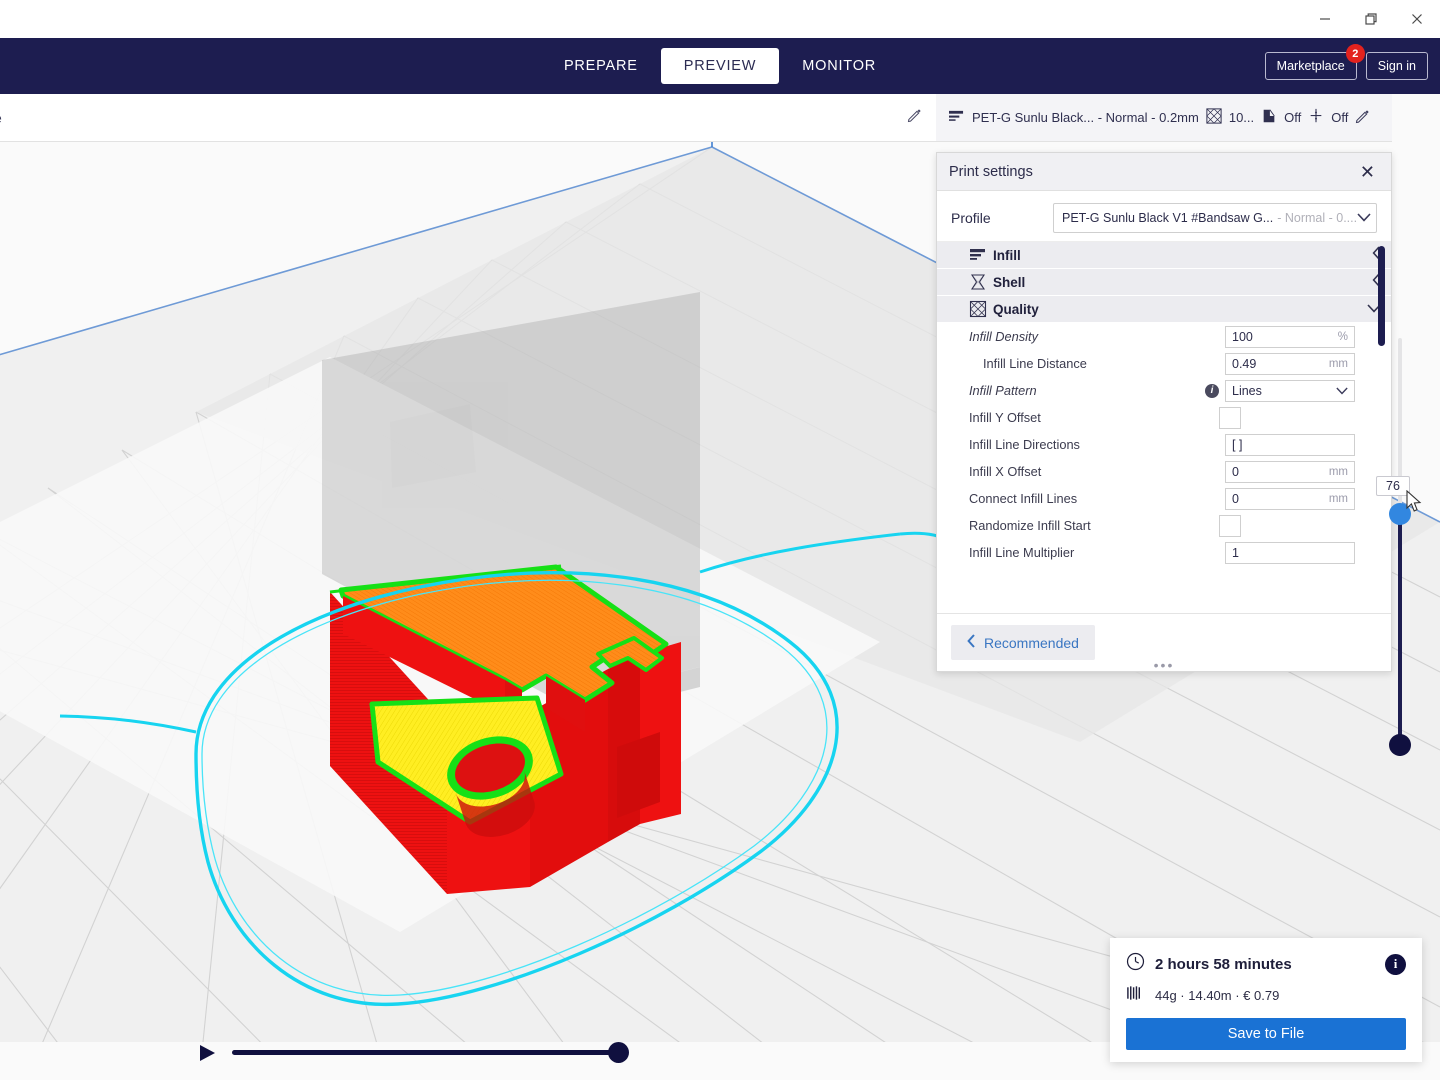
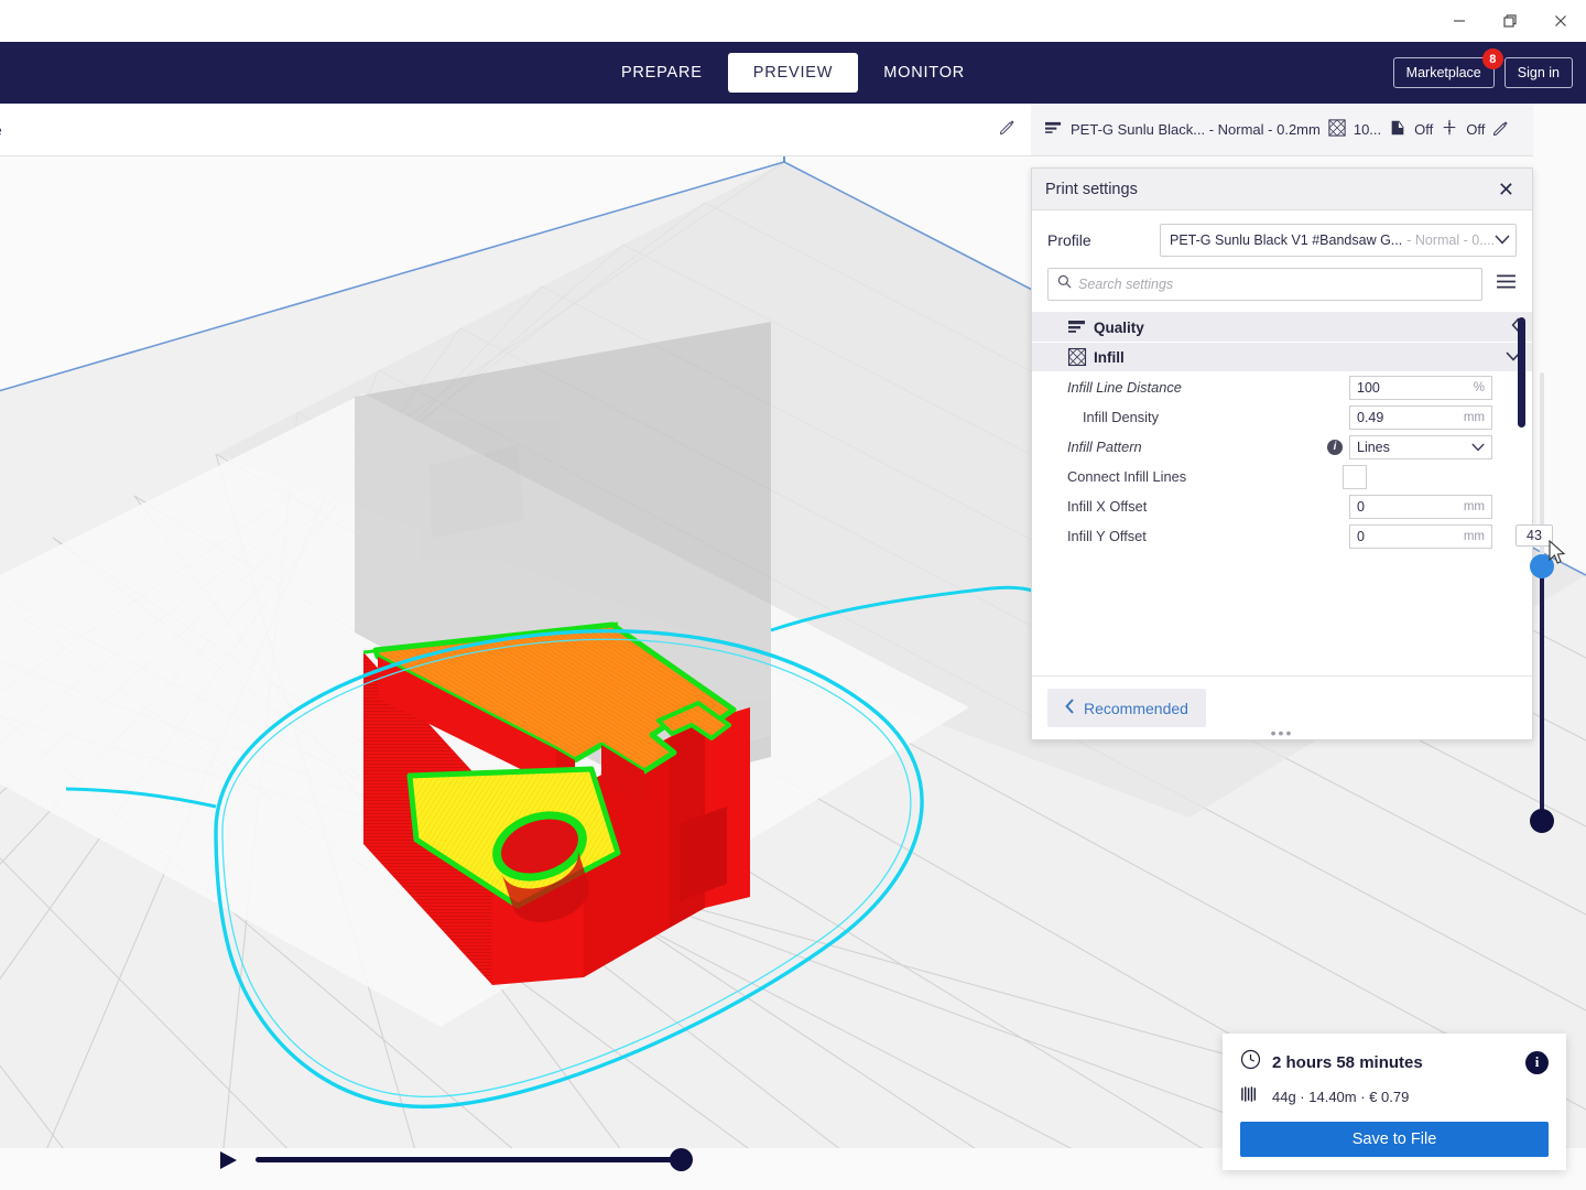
  PREPARE
  PREVIEW
  MONITOR
  Marketplace
- 2
+ 8
  Sign in
  PET-G Sunlu Black... - Normal - 0.2mm
  10...
  Off
  Off
  Print settings
  ✕
  Profile
  PET-G Sunlu Black V1 #Bandsaw G...
  - Normal - 0....
+ Search settings
- Infill
+ Quality
- Shell
- Quality
+ Infill
- Infill Density
+ Infill Line Distance
  100
  %
- Infill Line Distance
+ Infill Density
  0.49
  mm
  Infill Pattern
  i
  Lines
- Infill Y Offset
+ Connect Infill Lines
- Infill Line Directions
- [ ]
  Infill X Offset
  0
  mm
- Connect Infill Lines
+ Infill Y Offset
  0
  mm
- Randomize Infill Start
- Infill Line Multiplier
- 1
  Recommended
  •••
- 76
+ 43
  2 hours 58 minutes
  i
  44g · 14.40m · € 0.79
  Save to File
